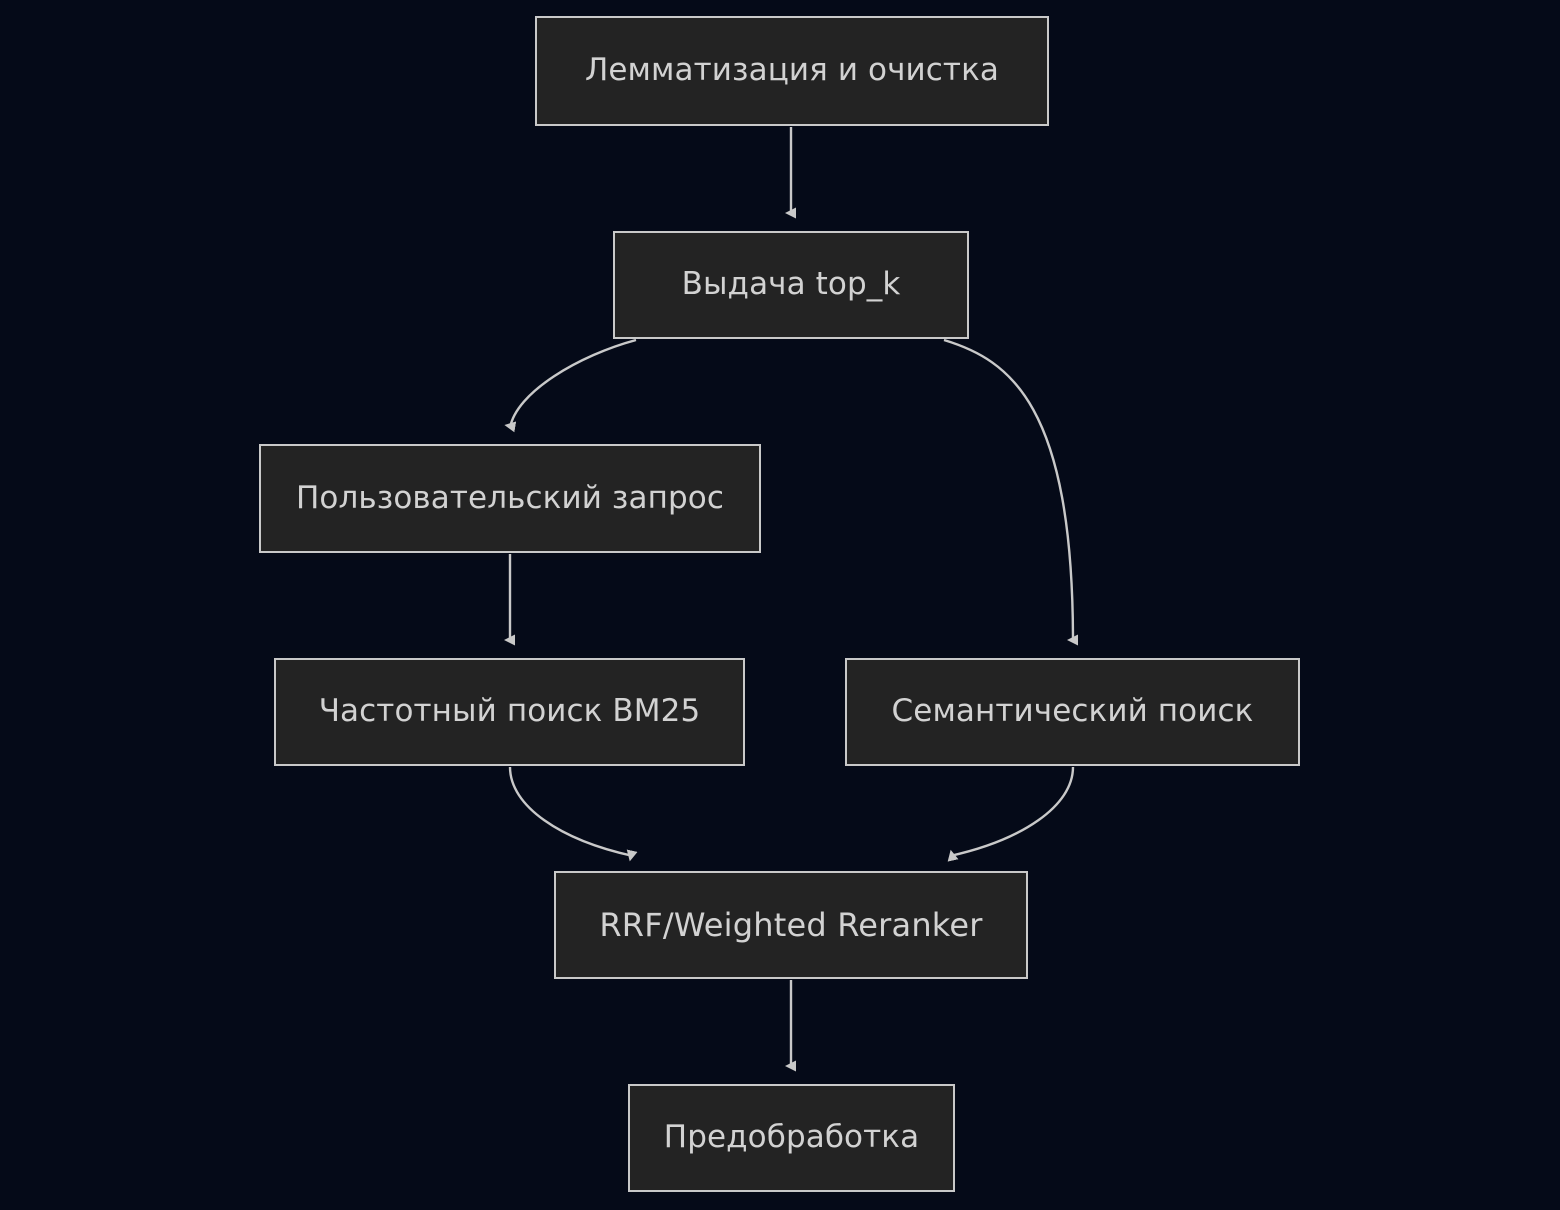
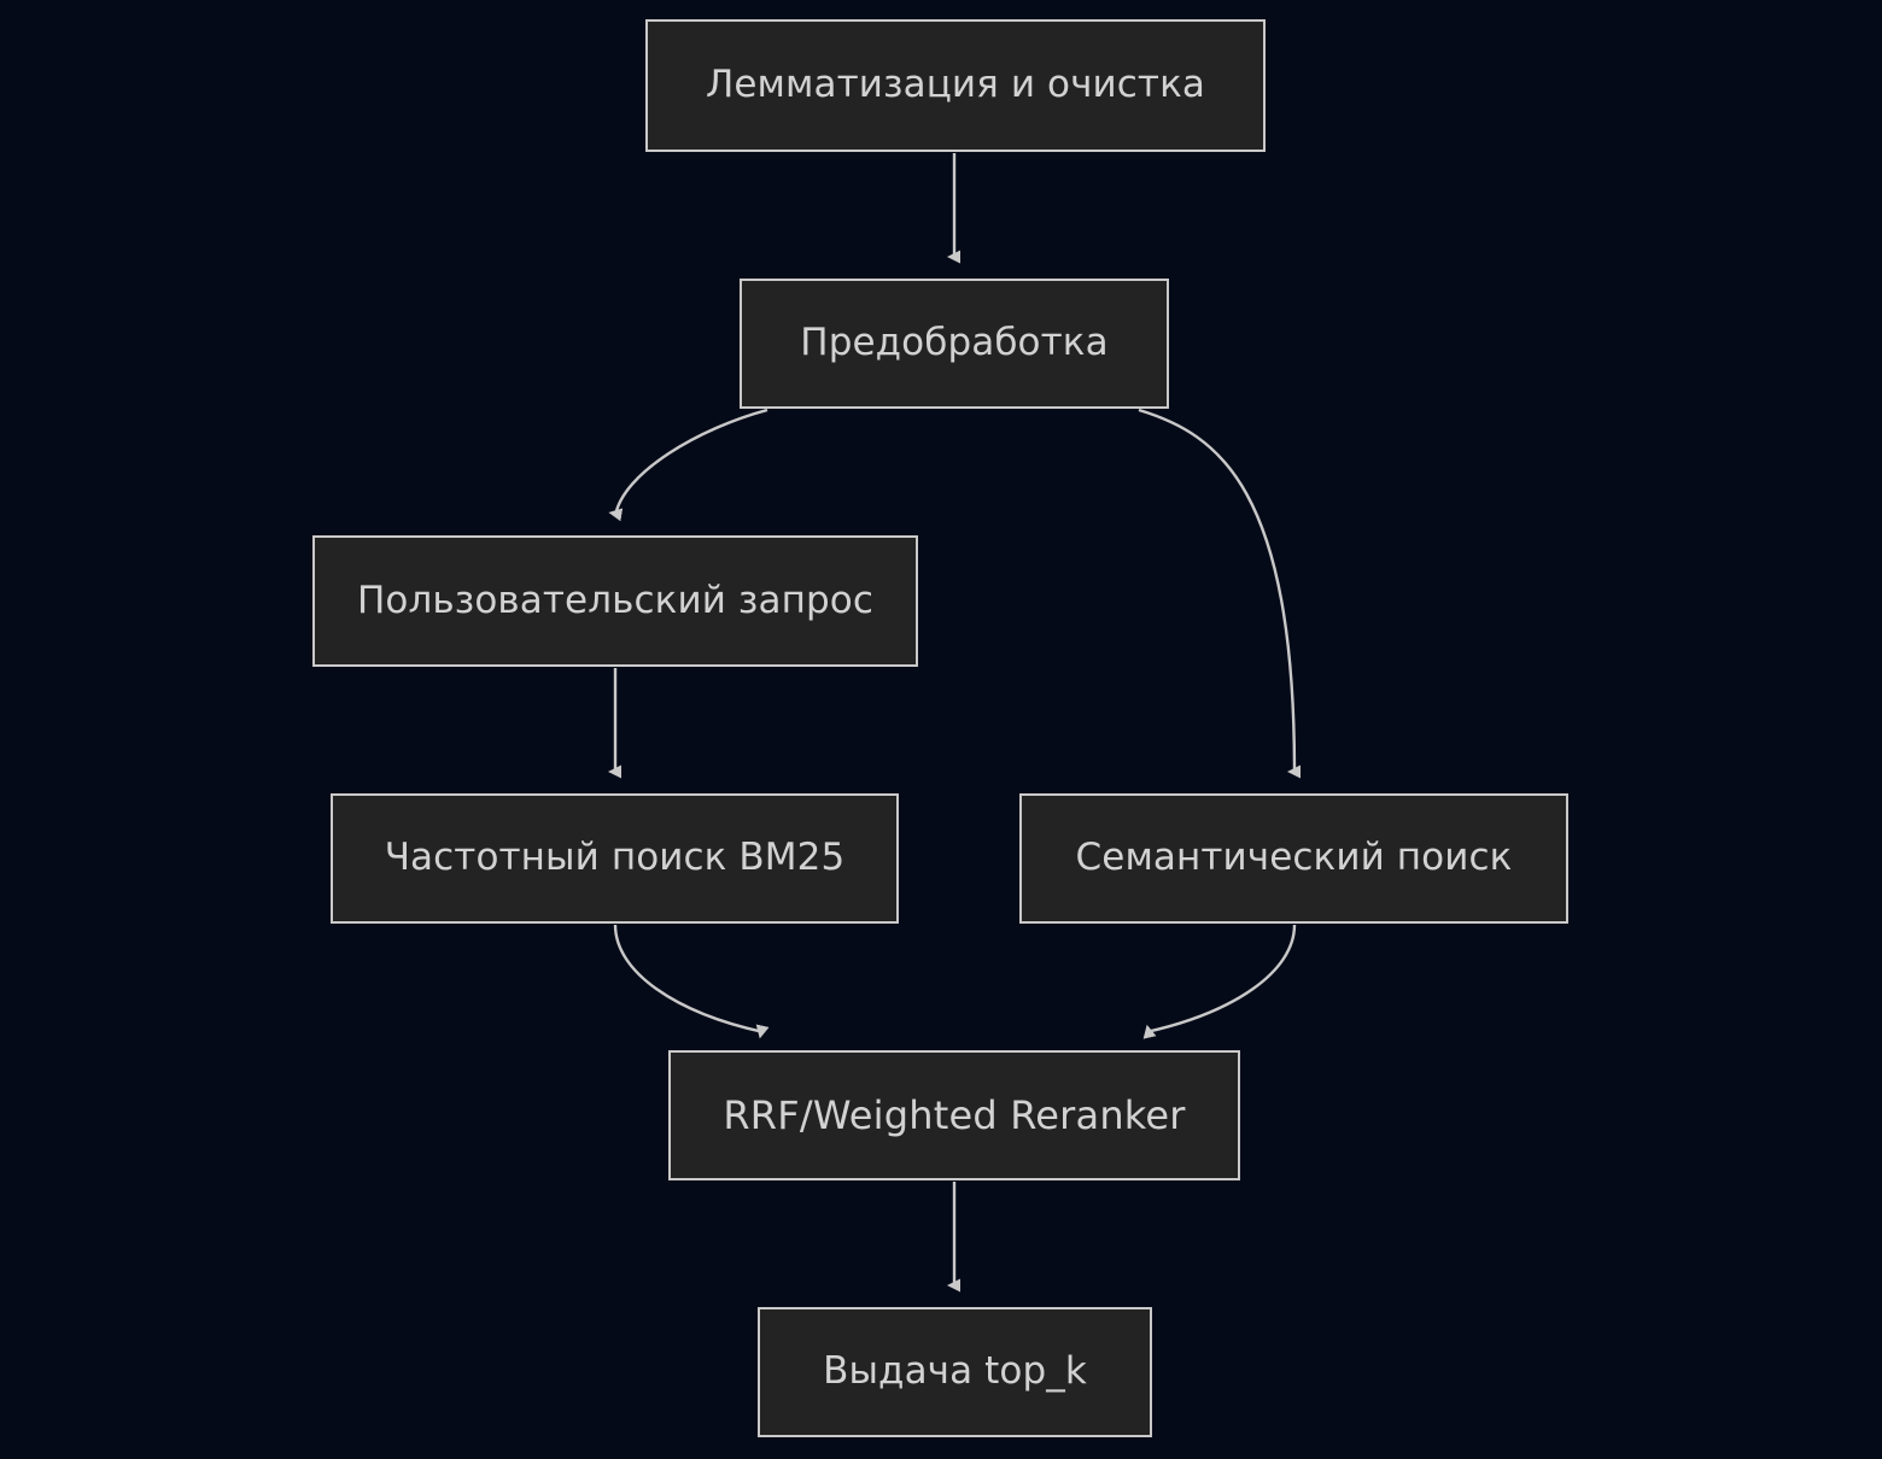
  Лемматизация и очистка
- Выдача top_k
+ Предобработка
  Пользовательский запрос
  Частотный поиск BM25
  Семантический поиск
  RRF/Weighted Reranker
- Предобработка
+ Выдача top_k
